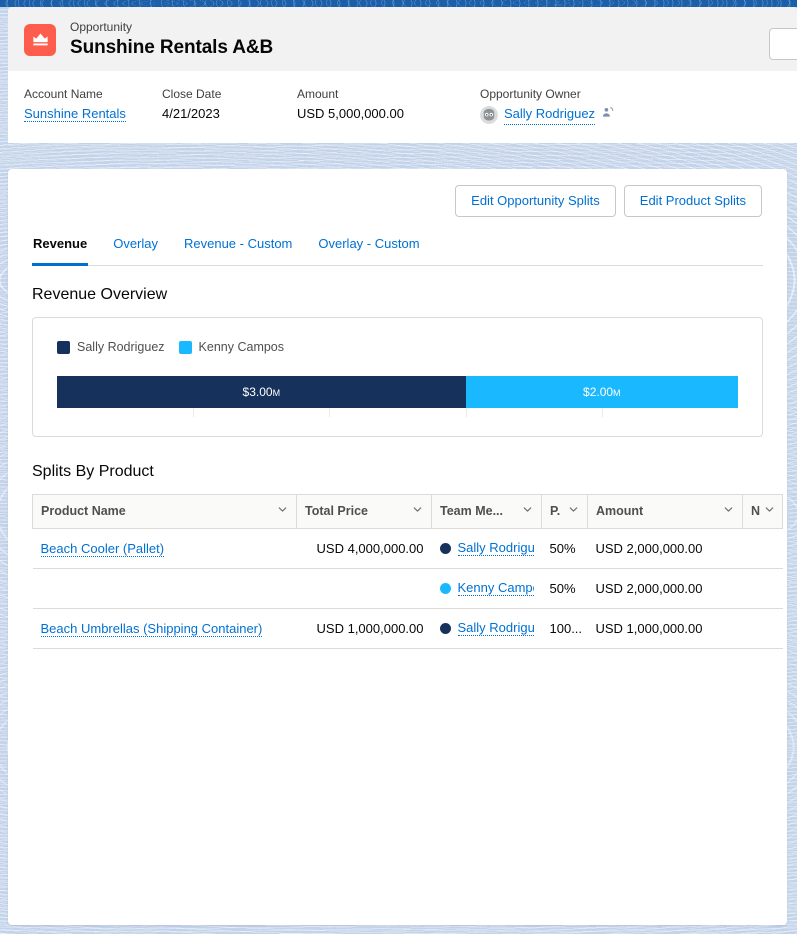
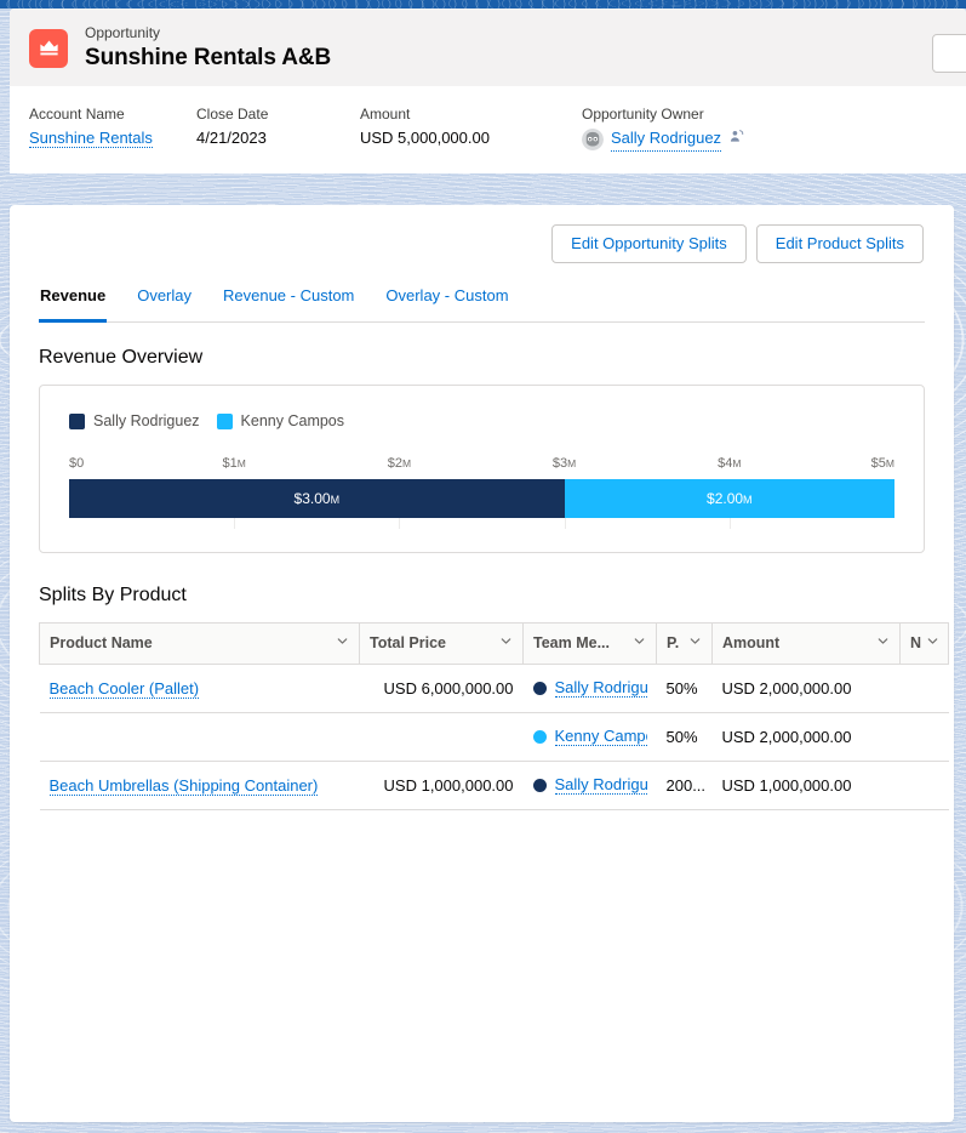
  Opportunity
  Sunshine Rentals A&B
  Account Name
  Sunshine Rentals
  Close Date
  4/21/2023
  Amount
  USD 5,000,000.00
  Opportunity Owner
  Sally Rodriguez
  Edit Opportunity Splits
  Edit Product Splits
  Revenue
  Overlay
  Revenue - Custom
  Overlay - Custom
  Revenue Overview
  Sally Rodriguez
  Kenny Campos
+ $0
+ $1M
+ $2M
+ $3M
+ $4M
+ $5M
  $3.00M
  $2.00M
  Splits By Product
  Product Name	Total Price	Team Me...	P.	Amount	N
- Beach Cooler (Pallet)	USD 4,000,000.00	Sally Rodrigu	50%	USD 2,000,000.00
+ Beach Cooler (Pallet)	USD 6,000,000.00	Sally Rodrigu	50%	USD 2,000,000.00
  		Kenny Camp	50%	USD 2,000,000.00
- Beach Umbrellas (Shipping Container)	USD 1,000,000.00	Sally Rodrigu	100...	USD 1,000,000.00
+ Beach Umbrellas (Shipping Container)	USD 1,000,000.00	Sally Rodrigu	200...	USD 1,000,000.00
